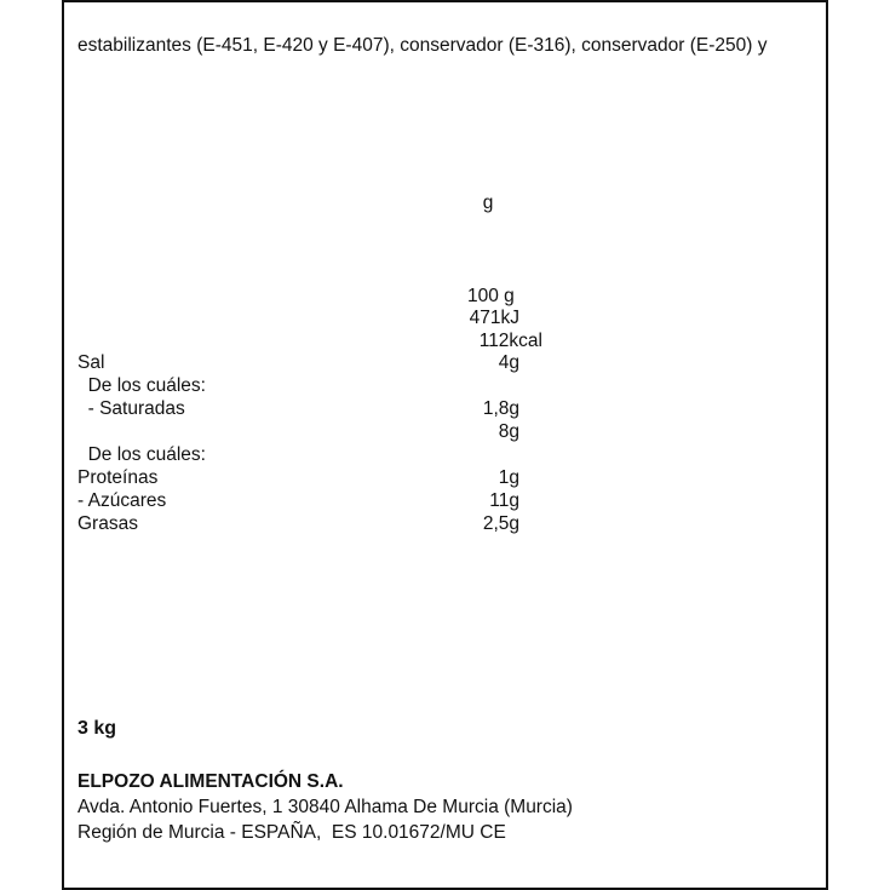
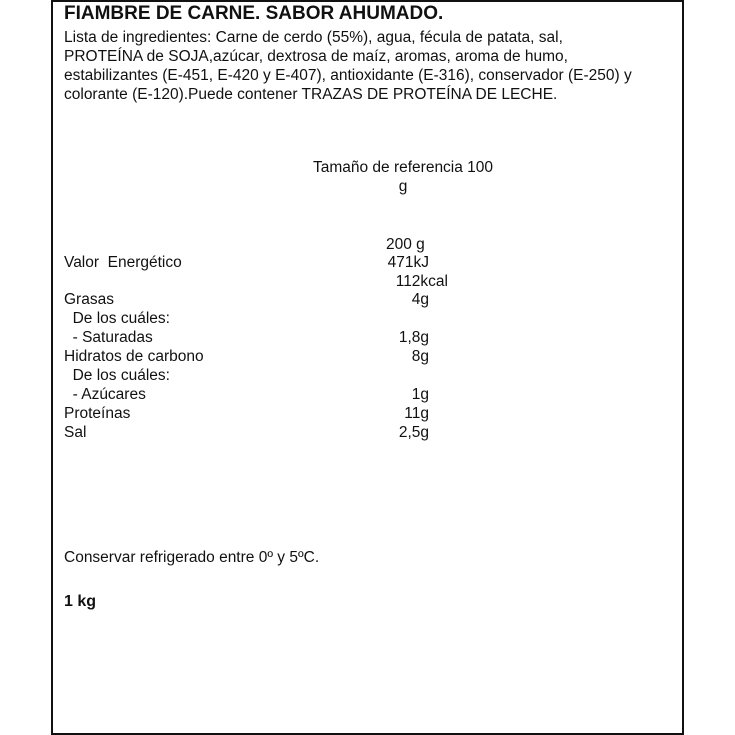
+ FIAMBRE DE CARNE. SABOR AHUMADO.
+ Lista de ingredientes: Carne de cerdo (55%), agua, fécula de patata, sal,
+ PROTEÍNA de SOJA,azúcar, dextrosa de maíz, aromas, aroma de humo,
- estabilizantes (E-451, E-420 y E-407), conservador (E-316), conservador (E-250) y
+ estabilizantes (E-451, E-420 y E-407), antioxidante (E-316), conservador (E-250) y
+ colorante (E-120).Puede contener TRAZAS DE PROTEÍNA DE LECHE.
+ Tamaño de referencia 100
  g
- 100 g
+ 200 g
+ Valor Energético
  471kJ
  112kcal
- Sal
+ Grasas
  4g
  De los cuáles:
  - Saturadas
  1,8g
+ Hidratos de carbono
  8g
  De los cuáles:
- Proteínas
+ - Azúcares
  1g
- - Azúcares
+ Proteínas
  11g
- Grasas
+ Sal
  2,5g
+ Conservar refrigerado entre 0º y 5ºC.
- 3 kg
+ 1 kg
- ELPOZO ALIMENTACIÓN S.A.
- Avda. Antonio Fuertes, 1 30840 Alhama De Murcia (Murcia)
- Región de Murcia - ESPAÑA, ES 10.01672/MU CE
